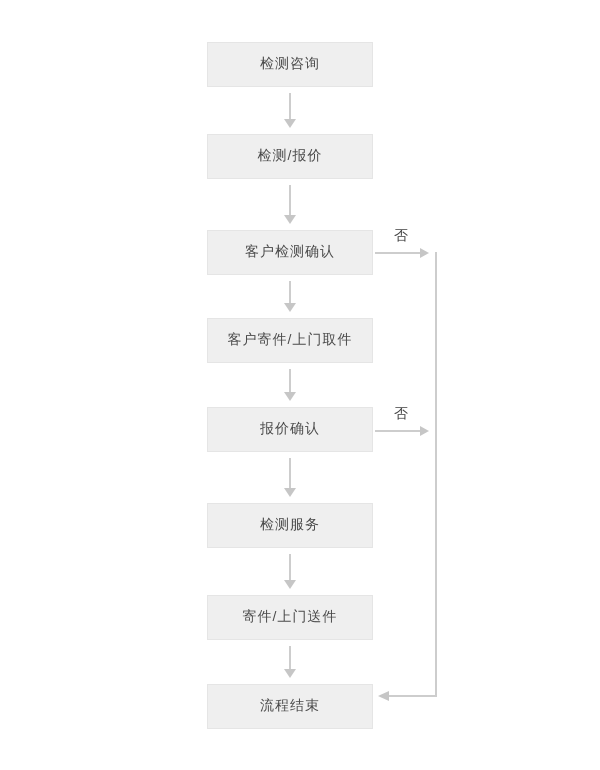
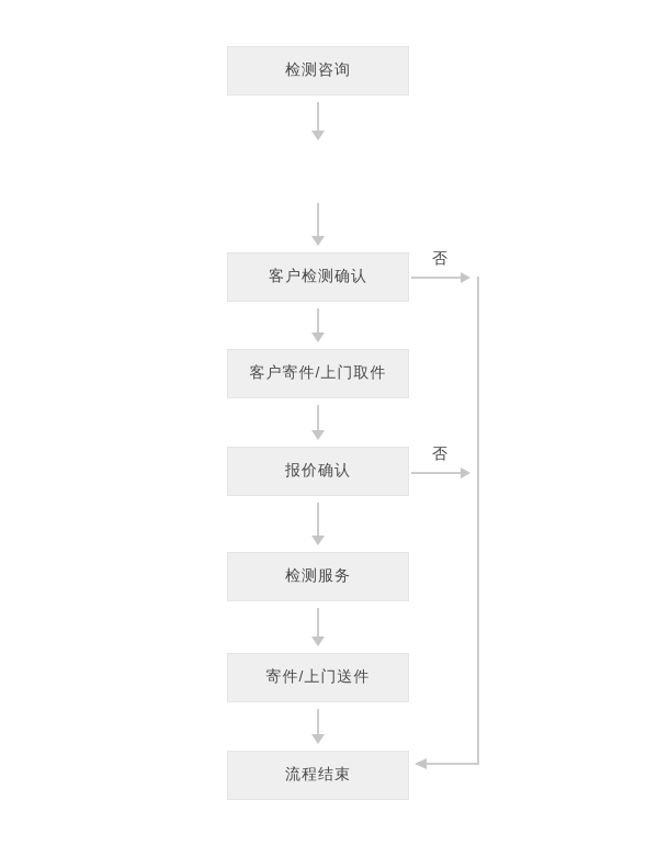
  检测咨询
- 检测/报价
  客户检测确认
  客户寄件/上门取件
  报价确认
  检测服务
  寄件/上门送件
  流程结束
  否
  否
